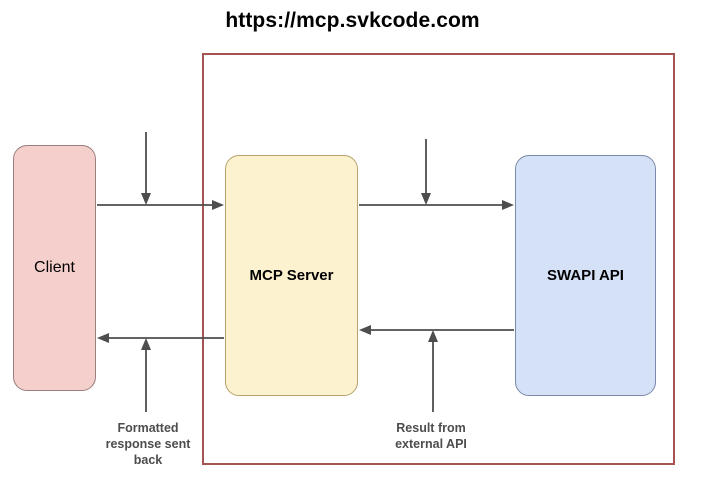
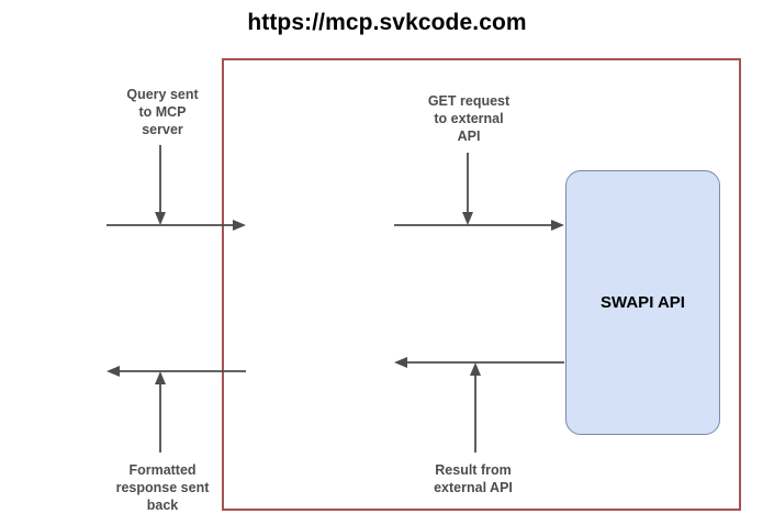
  https://mcp.svkcode.com
- Client
- MCP Server
  SWAPI API
+ Query sent
+ to MCP
+ server
+ GET request
+ to external
+ API
  Formatted
  response sent
  back
  Result from
  external API
